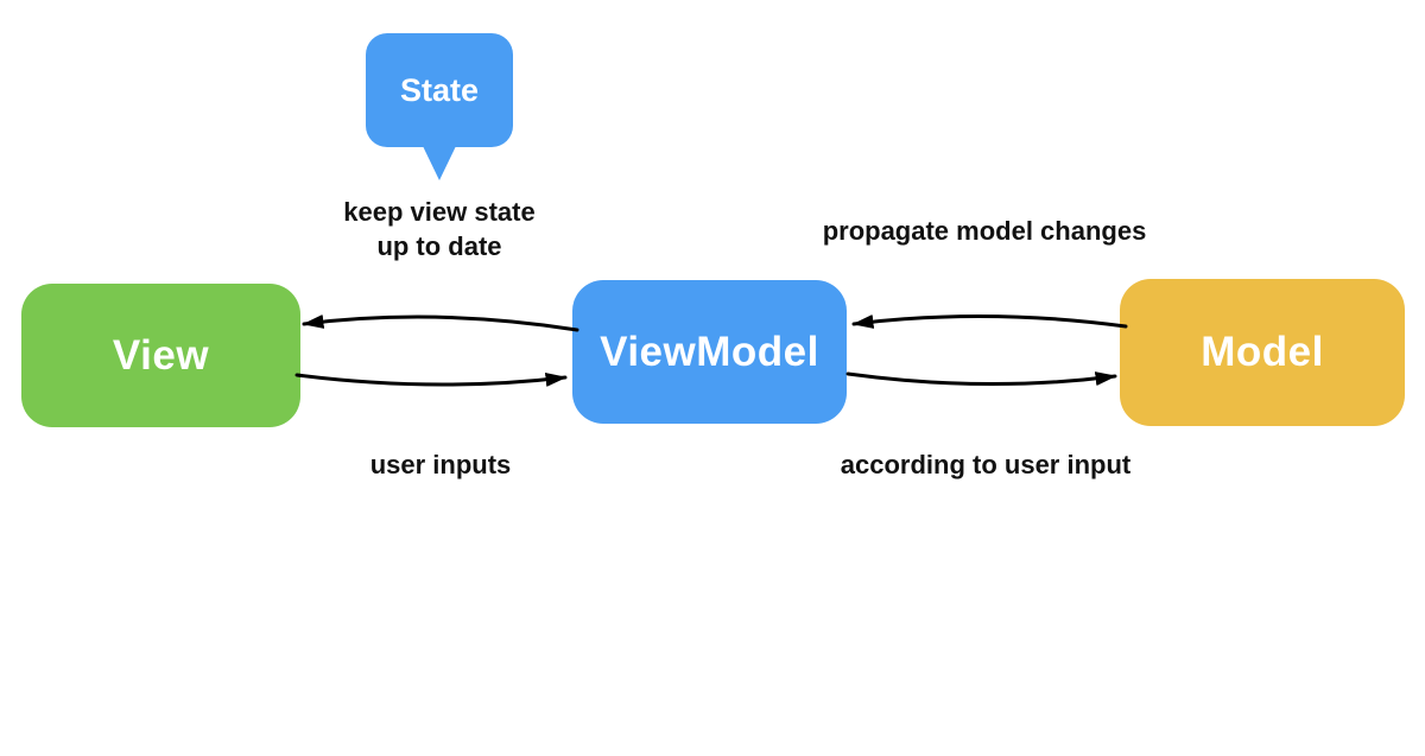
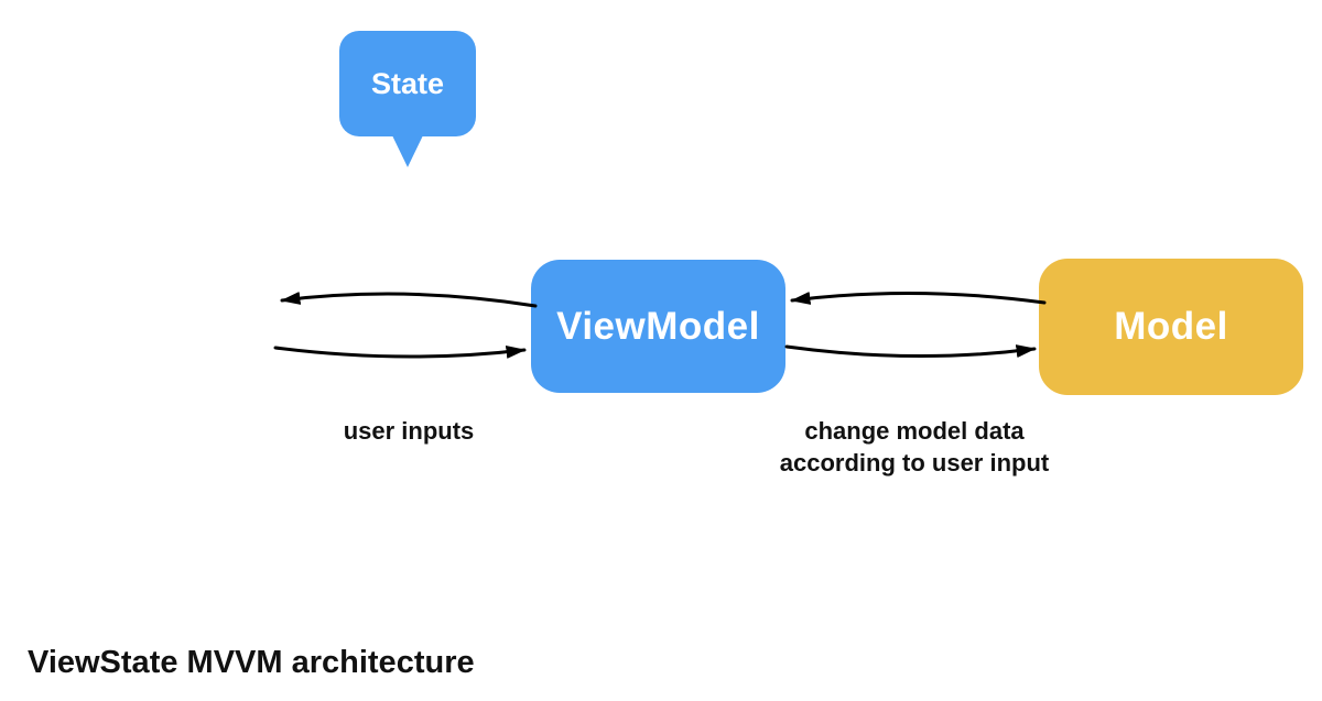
- View
  ViewModel
  Model
  State
- keep view state
- up to date
- propagate model changes
  user inputs
+ change model data
  according to user input
+ ViewState MVVM architecture
